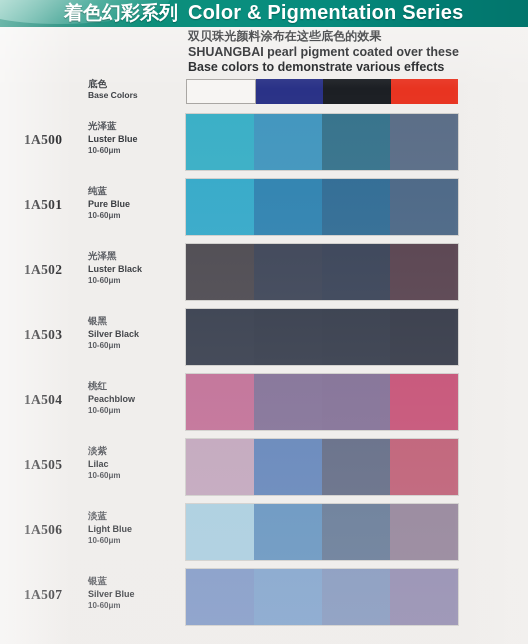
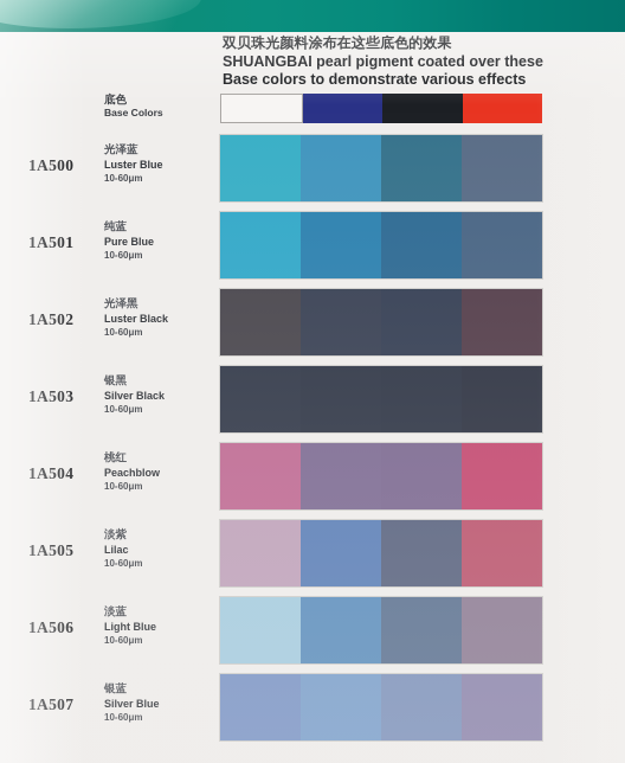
- 着色幻彩系列 Color & Pigmentation Series
